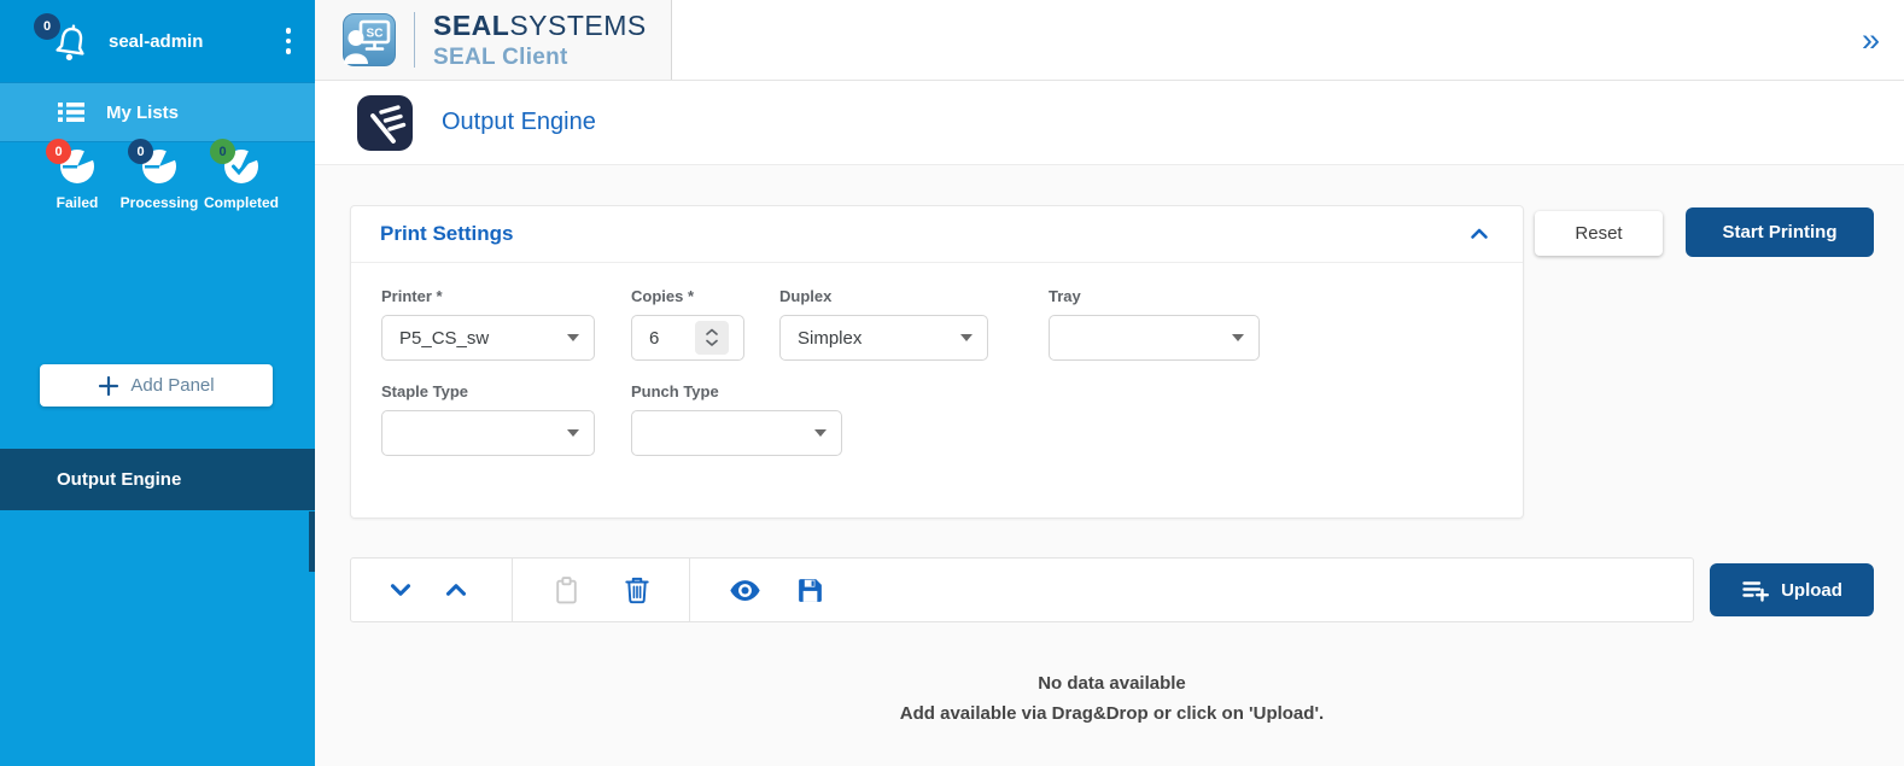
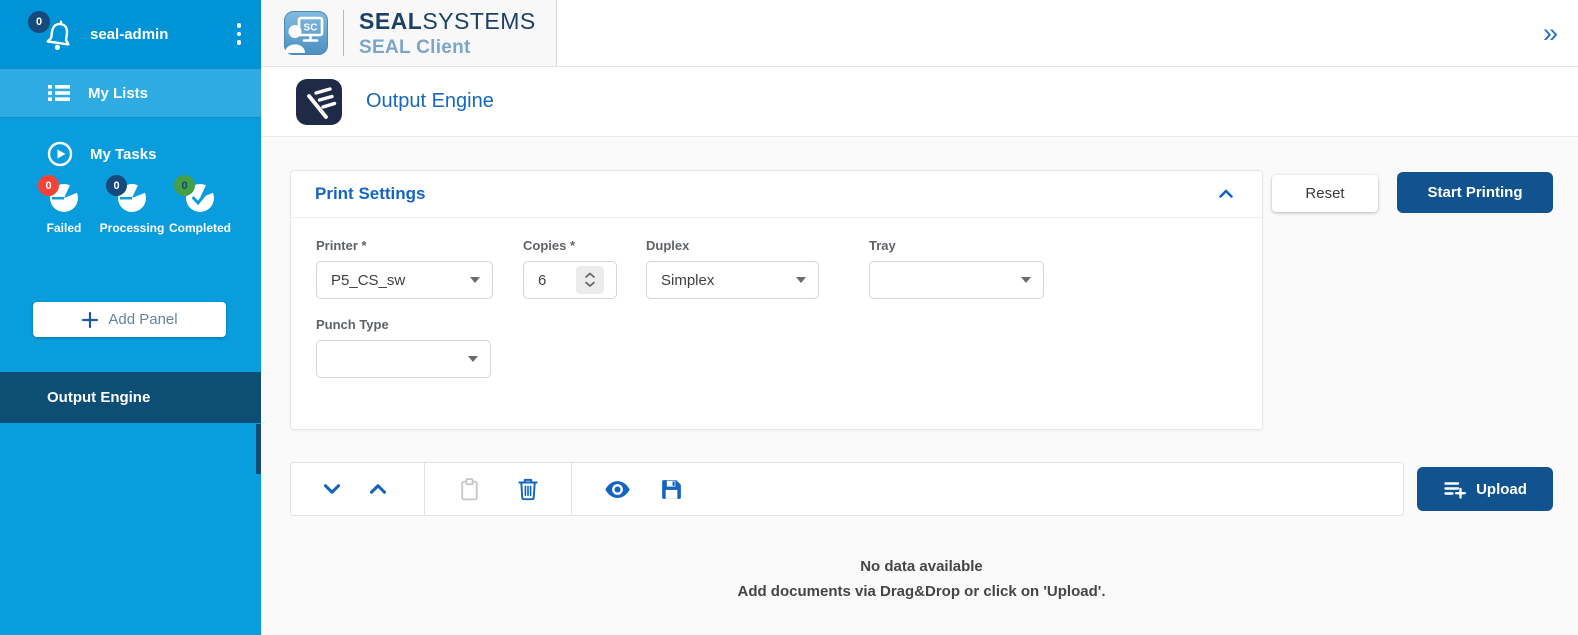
  0
  seal-admin
  My Lists
+ My Tasks
  0
  Failed
  0
  Processing
  0
  Completed
  Add Panel
  Output Engine
  SC
  SEALSYSTEMS
  SEAL Client
  »
  Output Engine
  Print Settings
  Printer *
  P5_CS_sw
  Copies *
  6
  Duplex
  Simplex
  Tray
- Staple Type
  Punch Type
  Reset
  Start Printing
  Upload
  No data available
- Add available via Drag&Drop or click on 'Upload'.
+ Add documents via Drag&Drop or click on 'Upload'.
